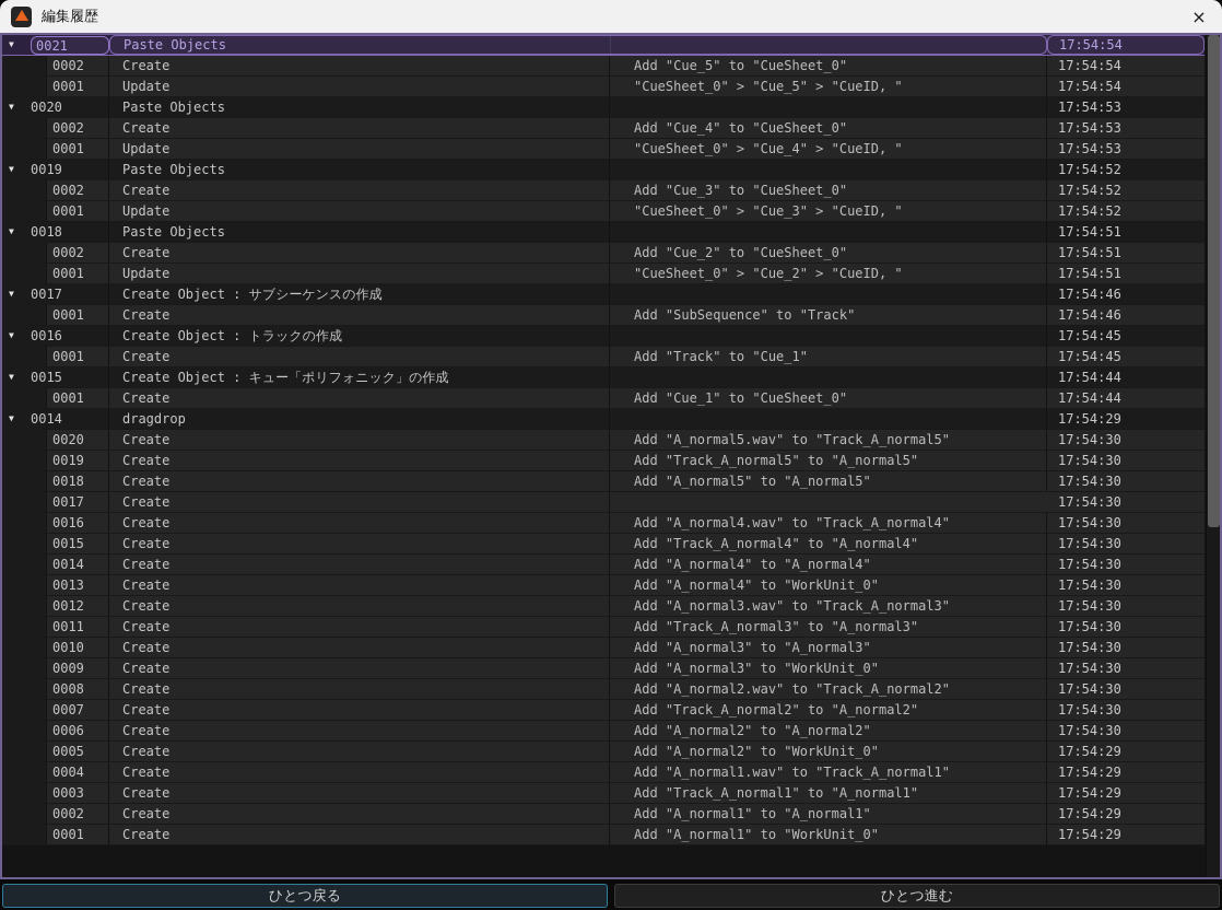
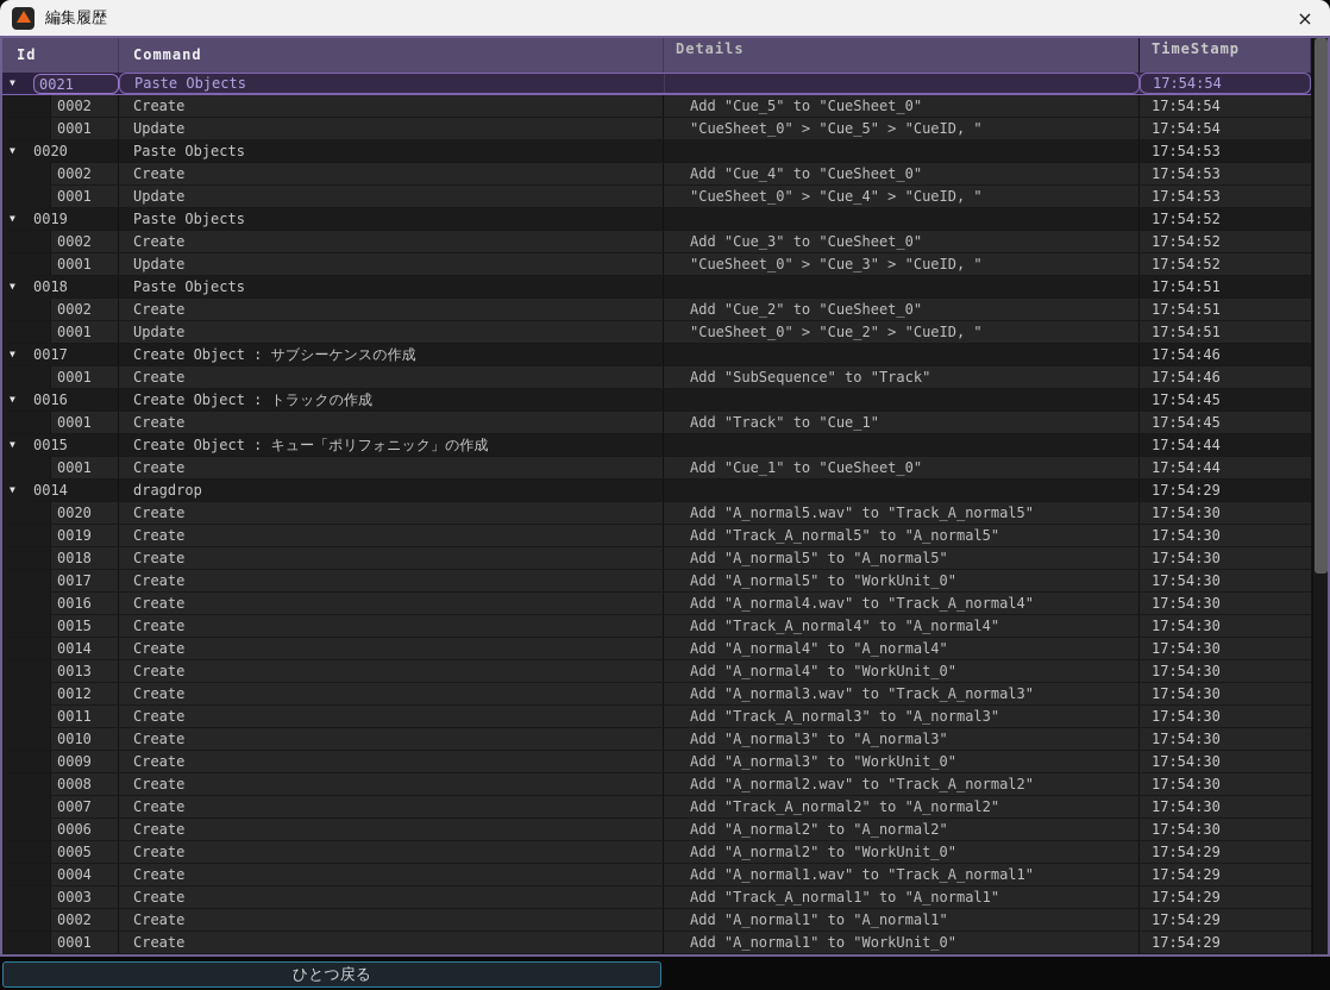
  編集履歴
  ×
+ Id
+ Command
+ Details
+ TimeStamp
  ▼
  0021
  Paste Objects
  17:54:54
  0002
  Create
  Add "Cue_5" to "CueSheet_0"
  17:54:54
  0001
  Update
  "CueSheet_0" > "Cue_5" > "CueID, "
  17:54:54
  ▼
  0020
  Paste Objects
  17:54:53
  0002
  Create
  Add "Cue_4" to "CueSheet_0"
  17:54:53
  0001
  Update
  "CueSheet_0" > "Cue_4" > "CueID, "
  17:54:53
  ▼
  0019
  Paste Objects
  17:54:52
  0002
  Create
  Add "Cue_3" to "CueSheet_0"
  17:54:52
  0001
  Update
  "CueSheet_0" > "Cue_3" > "CueID, "
  17:54:52
  ▼
  0018
  Paste Objects
  17:54:51
  0002
  Create
  Add "Cue_2" to "CueSheet_0"
  17:54:51
  0001
  Update
  "CueSheet_0" > "Cue_2" > "CueID, "
  17:54:51
  ▼
  0017
  Create Object : サブシーケンスの作成
  17:54:46
  0001
  Create
  Add "SubSequence" to "Track"
  17:54:46
  ▼
  0016
  Create Object : トラックの作成
  17:54:45
  0001
  Create
  Add "Track" to "Cue_1"
  17:54:45
  ▼
  0015
  Create Object : キュー「ポリフォニック」の作成
  17:54:44
  0001
  Create
  Add "Cue_1" to "CueSheet_0"
  17:54:44
  ▼
  0014
  dragdrop
  17:54:29
  0020
  Create
  Add "A_normal5.wav" to "Track_A_normal5"
  17:54:30
  0019
  Create
  Add "Track_A_normal5" to "A_normal5"
  17:54:30
  0018
  Create
  Add "A_normal5" to "A_normal5"
  17:54:30
  0017
  Create
+ Add "A_normal5" to "WorkUnit_0"
  17:54:30
  0016
  Create
  Add "A_normal4.wav" to "Track_A_normal4"
  17:54:30
  0015
  Create
  Add "Track_A_normal4" to "A_normal4"
  17:54:30
  0014
  Create
  Add "A_normal4" to "A_normal4"
  17:54:30
  0013
  Create
  Add "A_normal4" to "WorkUnit_0"
  17:54:30
  0012
  Create
  Add "A_normal3.wav" to "Track_A_normal3"
  17:54:30
  0011
  Create
  Add "Track_A_normal3" to "A_normal3"
  17:54:30
  0010
  Create
  Add "A_normal3" to "A_normal3"
  17:54:30
  0009
  Create
  Add "A_normal3" to "WorkUnit_0"
  17:54:30
  0008
  Create
  Add "A_normal2.wav" to "Track_A_normal2"
  17:54:30
  0007
  Create
  Add "Track_A_normal2" to "A_normal2"
  17:54:30
  0006
  Create
  Add "A_normal2" to "A_normal2"
  17:54:30
  0005
  Create
  Add "A_normal2" to "WorkUnit_0"
  17:54:29
  0004
  Create
  Add "A_normal1.wav" to "Track_A_normal1"
  17:54:29
  0003
  Create
  Add "Track_A_normal1" to "A_normal1"
  17:54:29
  0002
  Create
  Add "A_normal1" to "A_normal1"
  17:54:29
  0001
  Create
  Add "A_normal1" to "WorkUnit_0"
  17:54:29
  ひとつ戻る
- ひとつ進む
